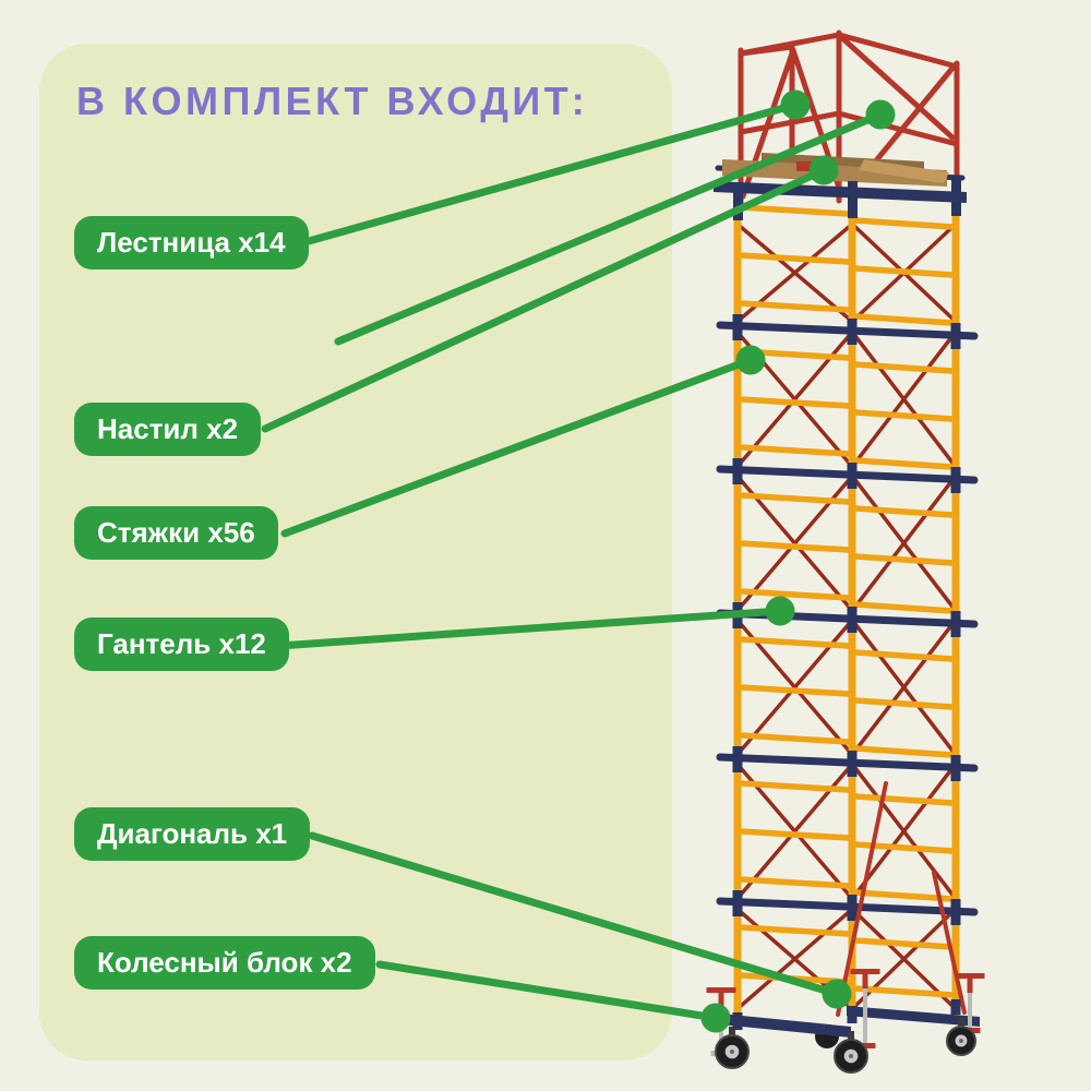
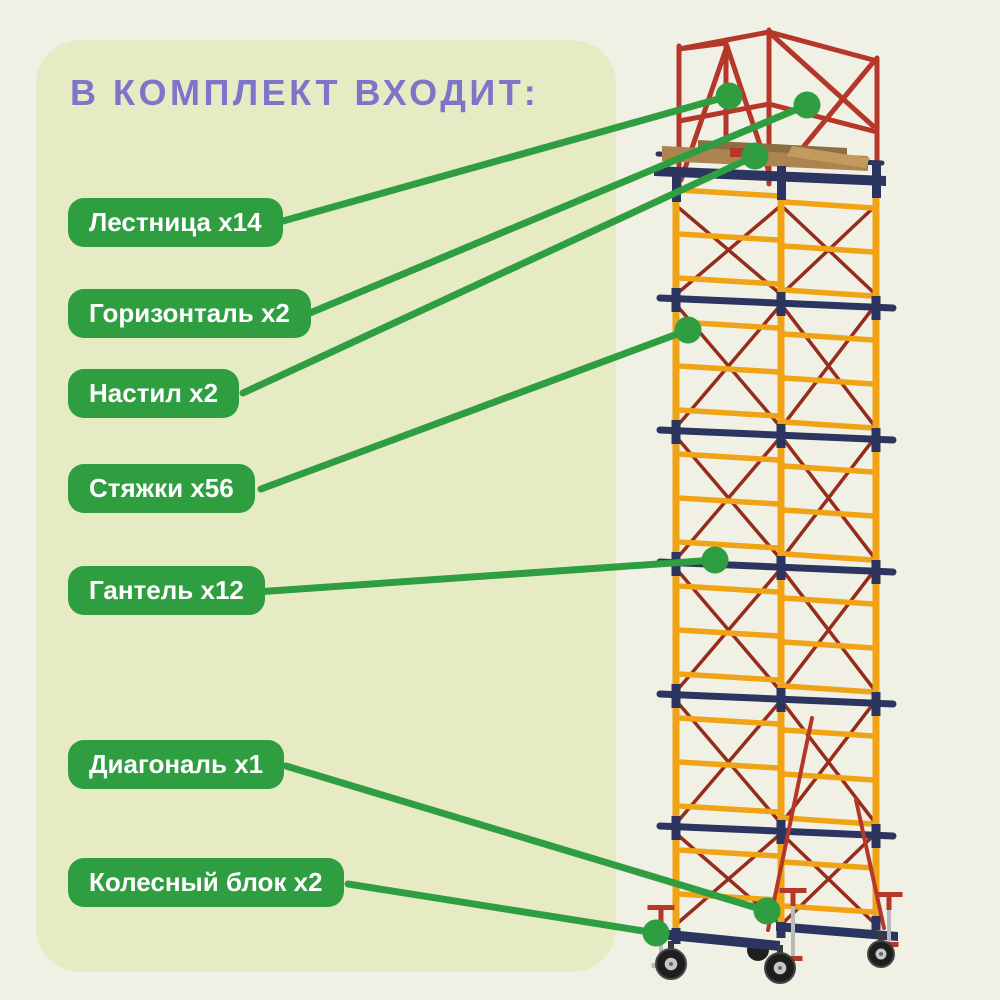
  В КОМПЛЕКТ ВХОДИТ:
  Лестница x14
+ Горизонталь x2
  Настил x2
  Стяжки x56
  Гантель x12
  Диагональ x1
  Колесный блок x2
